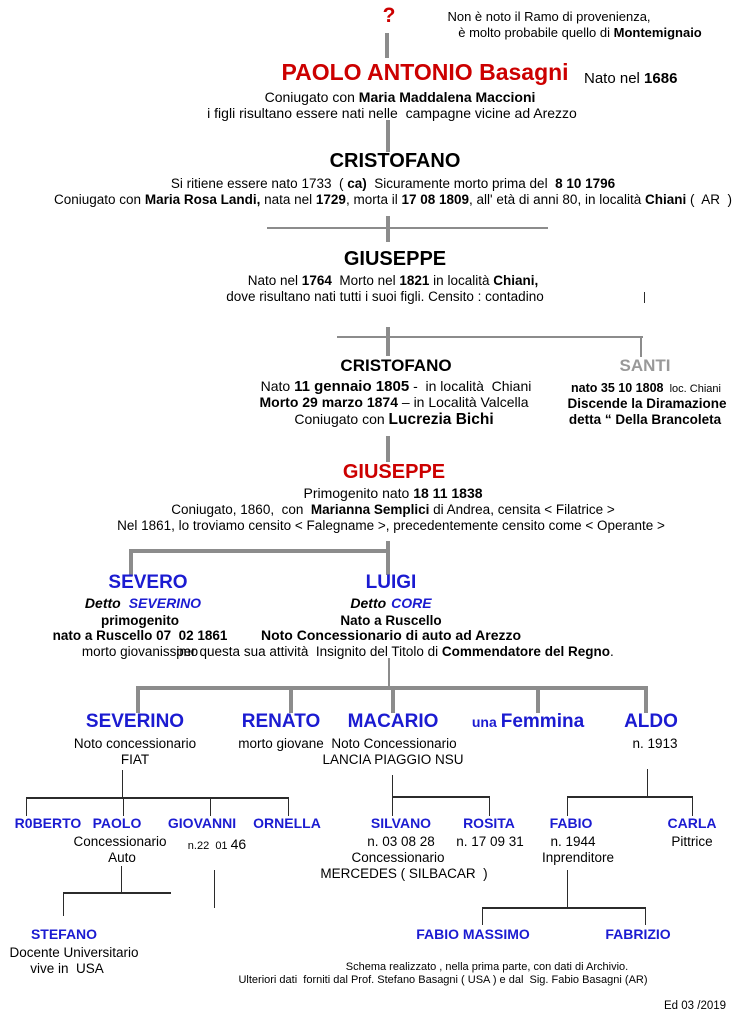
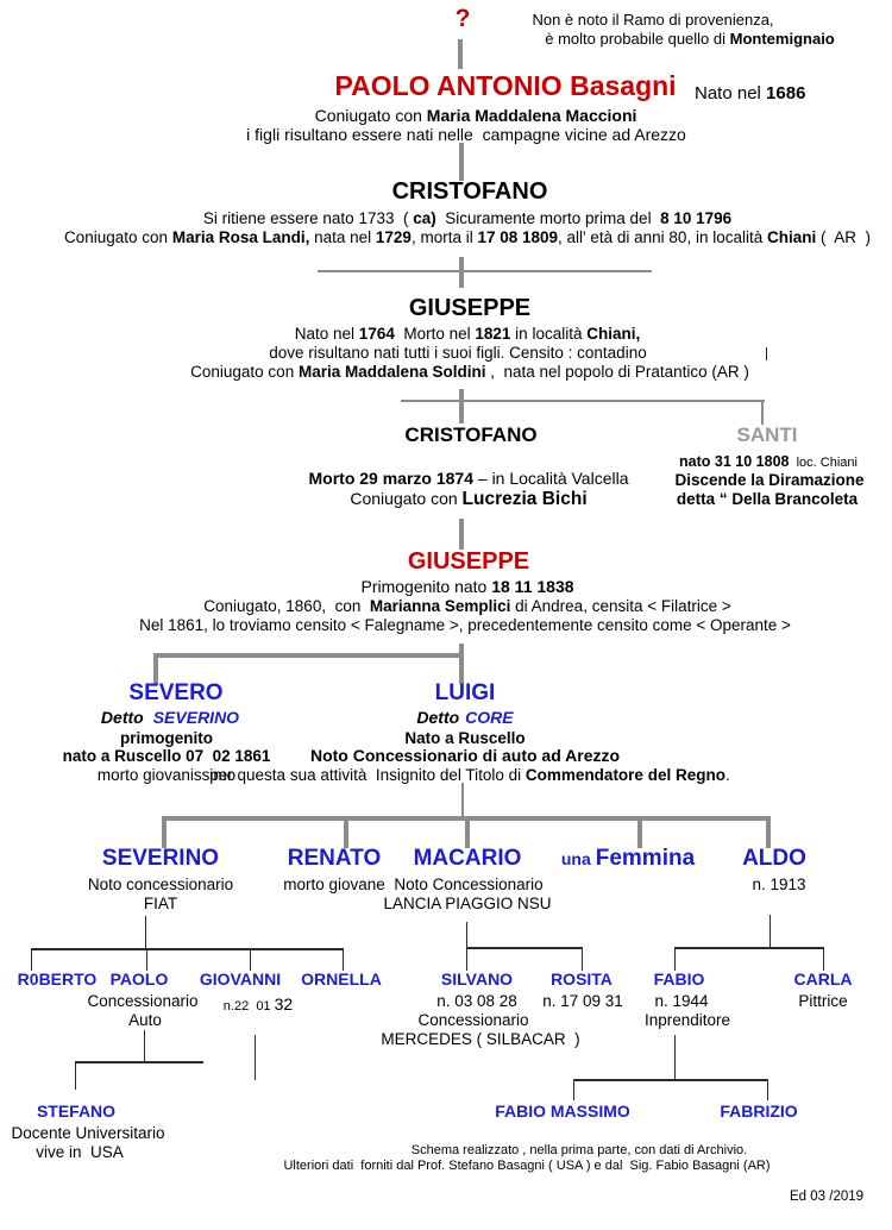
  ?
  Non è noto il Ramo di provenienza,
  è molto probabile quello di Montemignaio
  PAOLO ANTONIO Basagni
  Nato nel 1686
  Coniugato con Maria Maddalena Maccioni
  i figli risultano essere nati nelle campagne vicine ad Arezzo
  CRISTOFANO
  Si ritiene essere nato 1733 ( ca) Sicuramente morto prima del 8 10 1796
  Coniugato con Maria Rosa Landi, nata nel 1729, morta il 17 08 1809, all' età di anni 80, in località Chiani ( AR )
  GIUSEPPE
  Nato nel 1764 Morto nel 1821 in località Chiani,
  dove risultano nati tutti i suoi figli. Censito : contadino
+ Coniugato con Maria Maddalena Soldini , nata nel popolo di Pratantico (AR )
  CRISTOFANO
- Nato 11 gennaio 1805 - in località Chiani
  Morto 29 marzo 1874 – in Località Valcella
  Coniugato con Lucrezia Bichi
  SANTI
- nato 35 10 1808 loc. Chiani
+ nato 31 10 1808 loc. Chiani
  Discende la Diramazione
  detta “ Della Brancoleta
  GIUSEPPE
  Primogenito nato 18 11 1838
  Coniugato, 1860, con Marianna Semplici di Andrea, censita < Filatrice >
  Nel 1861, lo troviamo censito < Falegname >, precedentemente censito come < Operante >
  SEVERO
  Detto SEVERINO
  primogenito
  nato a Ruscello 07 02 1861
  morto giovanissimo
  LUIGI
  Detto CORE
  Nato a Ruscello
  Noto Concessionario di auto ad Arezzo
  per questa sua attività Insignito del Titolo di Commendatore del Regno.
  SEVERINO
  Noto concessionario
  FIAT
  RENATO
  morto giovane
  MACARIO
  Noto Concessionario
  LANCIA PIAGGIO NSU
  una Femmina
  ALDO
  n. 1913
  R0BERTO
  PAOLO
  GIOVANNI
  ORNELLA
  Concessionario
  Auto
- n.22 01 46
+ n.22 01 32
  SILVANO
  n. 03 08 28
  Concessionario
  MERCEDES ( SILBACAR )
  ROSITA
  n. 17 09 31
  FABIO
  n. 1944
  Inprenditore
  CARLA
  Pittrice
  STEFANO
  Docente Universitario
  vive in USA
  FABIO MASSIMO
  FABRIZIO
  Schema realizzato , nella prima parte, con dati di Archivio.
  Ulteriori dati forniti dal Prof. Stefano Basagni ( USA ) e dal Sig. Fabio Basagni (AR)
  Ed 03 /2019
